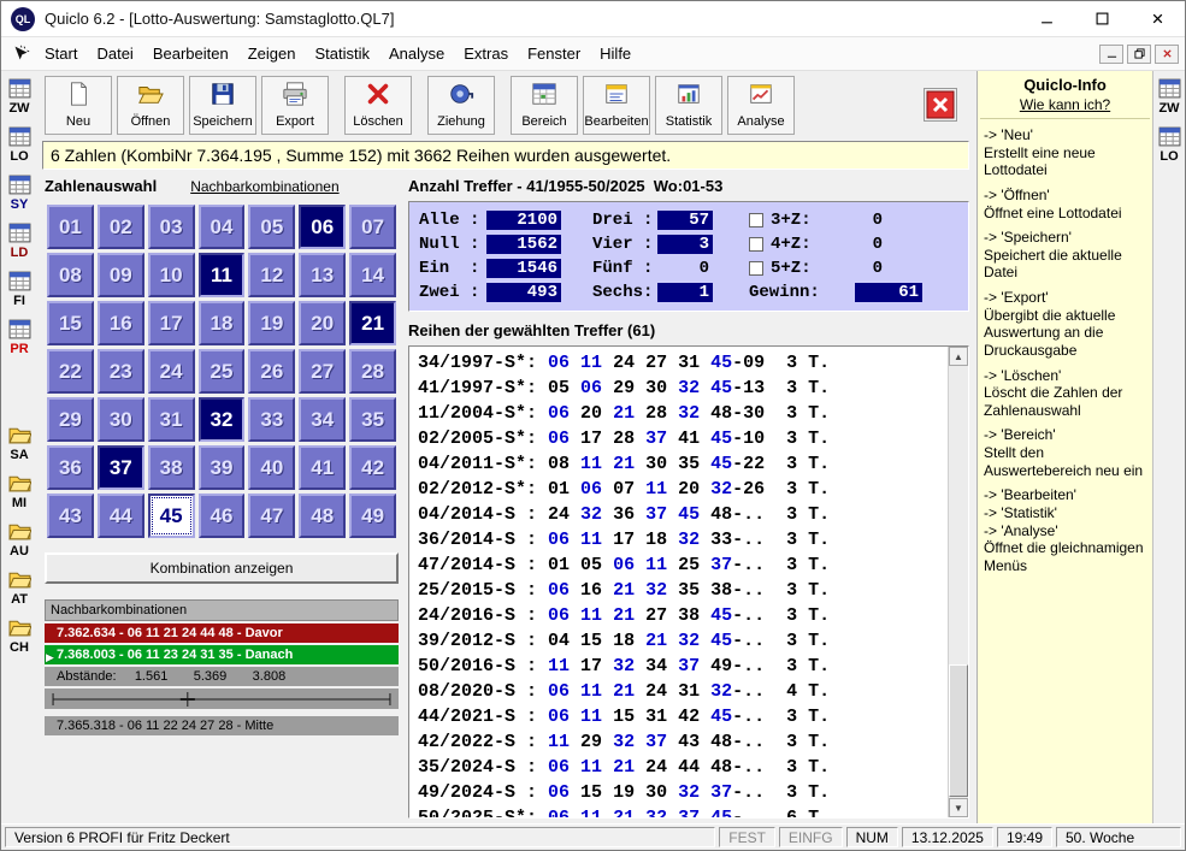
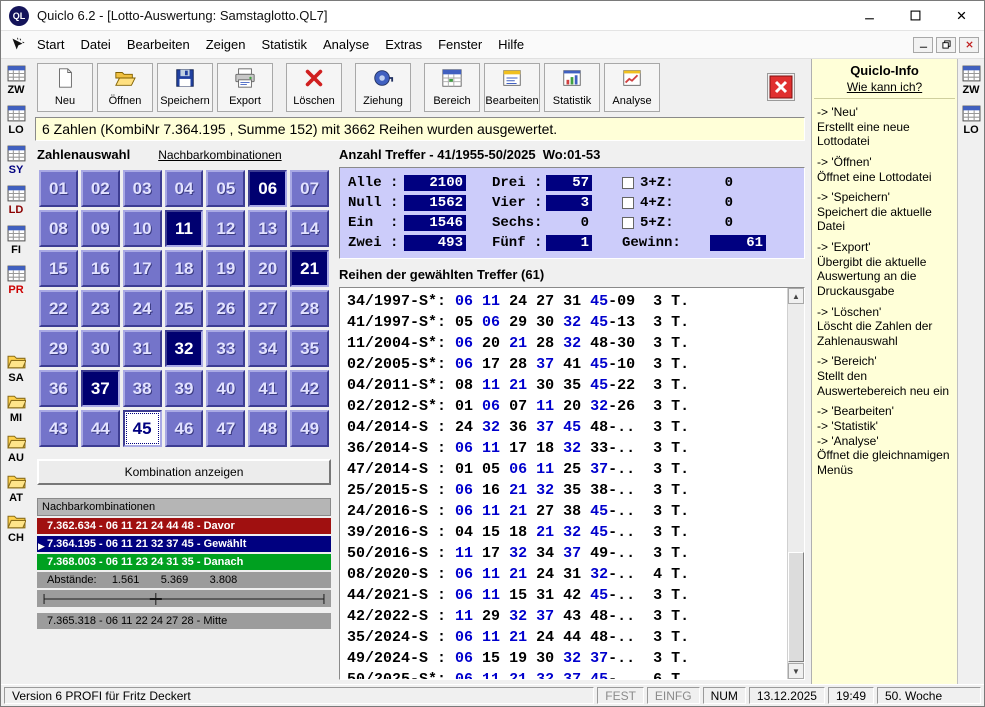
  QL
  Quiclo 6.2 - [Lotto-Auswertung: Samstaglotto.QL7]
  Start
  Datei
  Bearbeiten
  Zeigen
  Statistik
  Analyse
  Extras
  Fenster
  Hilfe
  ZW
  LO
  SY
  LD
  FI
  PR
  SA
  MI
  AU
  AT
  CH
  Neu
  Öffnen
  Speichern
  Export
  Löschen
  Ziehung
  Bereich
  Bearbeiten
  Statistik
  Analyse
  6 Zahlen (KombiNr 7.364.195 , Summe 152) mit 3662 Reihen wurden ausgewertet.
  Zahlenauswahl
  Nachbarkombinationen
  01
  02
  03
  04
  05
  06
  07
  08
  09
  10
  11
  12
  13
  14
  15
  16
  17
  18
  19
  20
  21
  22
  23
  24
  25
  26
  27
  28
  29
  30
  31
  32
  33
  34
  35
  36
  37
  38
  39
  40
  41
  42
  43
  44
  45
  46
  47
  48
  49
  Kombination anzeigen
  Nachbarkombinationen
  7.362.634 - 06 11 21 24 44 48 - Davor
+ 7.364.195 - 06 11 21 32 37 45 - Gewählt
  7.368.003 - 06 11 23 24 31 35 - Danach
  ▶
  Abstände: 1.561 5.369 3.808
  7.365.318 - 06 11 22 24 27 28 - Mitte
  Anzahl Treffer - 41/1955-50/2025 Wo:01-53
  Alle :
  2100
  Drei :
  57
  3+Z:
  0
  Null :
  1562
  Vier :
  3
  4+Z:
  0
  Ein :
  1546
- Fünf :
+ Sechs:
  0
  5+Z:
  0
  Zwei :
  493
- Sechs:
+ Fünf :
  1
  Gewinn:
  61
  Reihen der gewählten Treffer (61)
  34/1997-S*: 06 11 24 27 31 45-09 3 T.
  41/1997-S*: 05 06 29 30 32 45-13 3 T.
  11/2004-S*: 06 20 21 28 32 48-30 3 T.
  02/2005-S*: 06 17 28 37 41 45-10 3 T.
  04/2011-S*: 08 11 21 30 35 45-22 3 T.
  02/2012-S*: 01 06 07 11 20 32-26 3 T.
  04/2014-S : 24 32 36 37 45 48-.. 3 T.
  36/2014-S : 06 11 17 18 32 33-.. 3 T.
  47/2014-S : 01 05 06 11 25 37-.. 3 T.
  25/2015-S : 06 16 21 32 35 38-.. 3 T.
  24/2016-S : 06 11 21 27 38 45-.. 3 T.
- 39/2012-S : 04 15 18 21 32 45-.. 3 T.
+ 39/2016-S : 04 15 18 21 32 45-.. 3 T.
  50/2016-S : 11 17 32 34 37 49-.. 3 T.
  08/2020-S : 06 11 21 24 31 32-.. 4 T.
  44/2021-S : 06 11 15 31 42 45-.. 3 T.
  42/2022-S : 11 29 32 37 43 48-.. 3 T.
  35/2024-S : 06 11 21 24 44 48-.. 3 T.
  49/2024-S : 06 15 19 30 32 37-.. 3 T.
  ▲
  ▼
  Quiclo-Info
  Wie kann ich?
  -> 'Neu'
  Erstellt eine neue Lottodatei
  -> 'Öffnen'
  Öffnet eine Lottodatei
  -> 'Speichern'
  Speichert die aktuelle Datei
  -> 'Export'
  Übergibt die aktuelle Auswertung an die Druckausgabe
  -> 'Löschen'
  Löscht die Zahlen der Zahlenauswahl
  -> 'Bereich'
  Stellt den Auswertebereich neu ein
  -> 'Bearbeiten'
  -> 'Statistik'
  -> 'Analyse'
  Öffnet die gleichnamigen Menüs
  ZW
  LO
  Version 6 PROFI für Fritz Deckert
  FEST
  EINFG
  NUM
  13.12.2025
  19:49
  50. Woche
